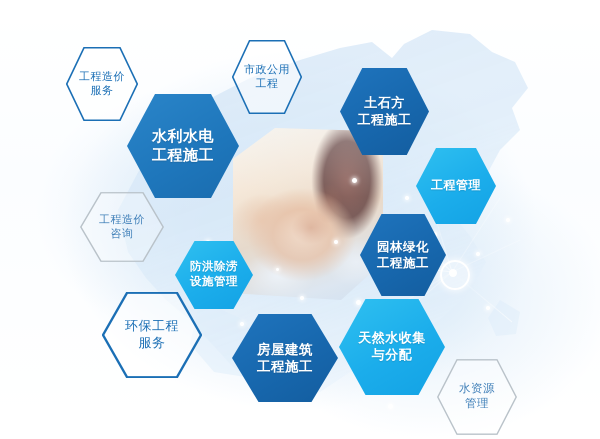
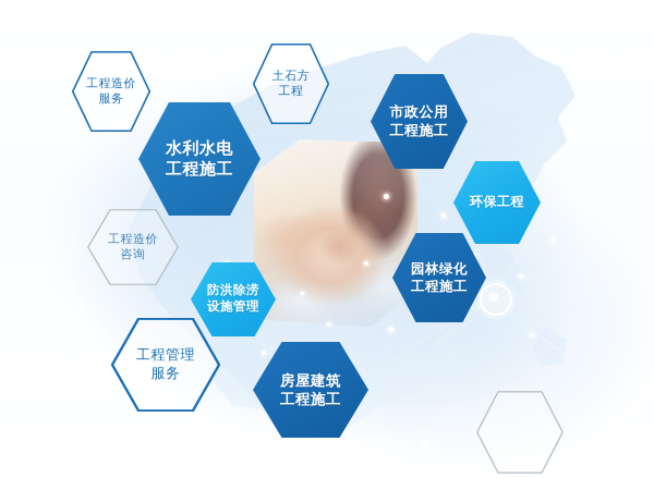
  工程造价
  服务
- 市政公用
+ 土石方
  工程
  水利水电
  工程施工
- 土石方
+ 市政公用
  工程施工
- 工程管理
+ 环保工程
  工程造价
  咨询
  防洪除涝
  设施管理
  园林绿化
  工程施工
- 环保工程
+ 工程管理
  服务
  房屋建筑
  工程施工
- 天然水收集
- 与分配
- 水资源
- 管理
